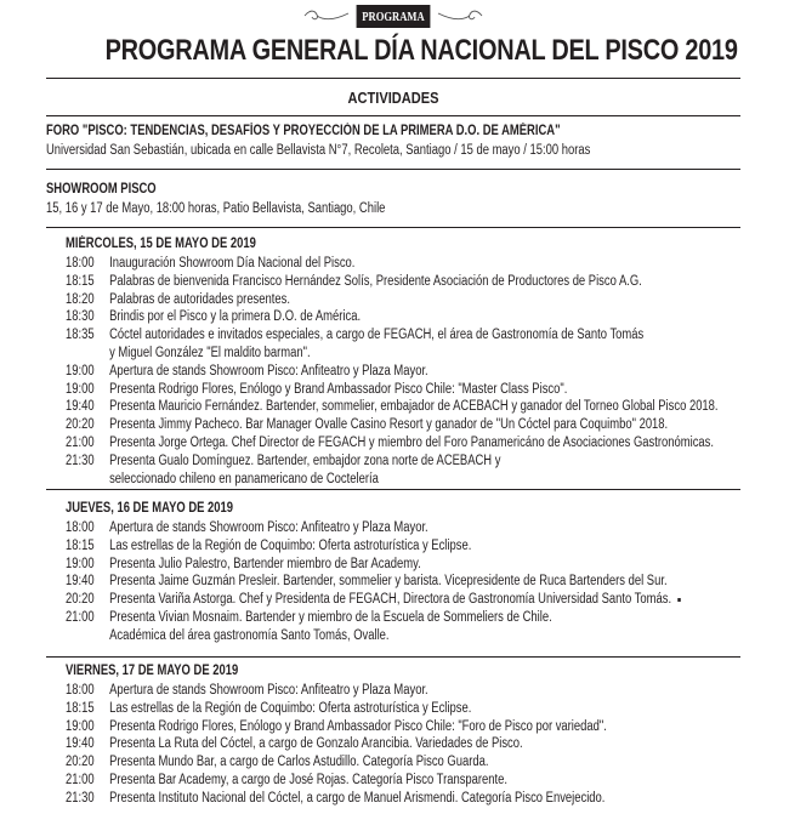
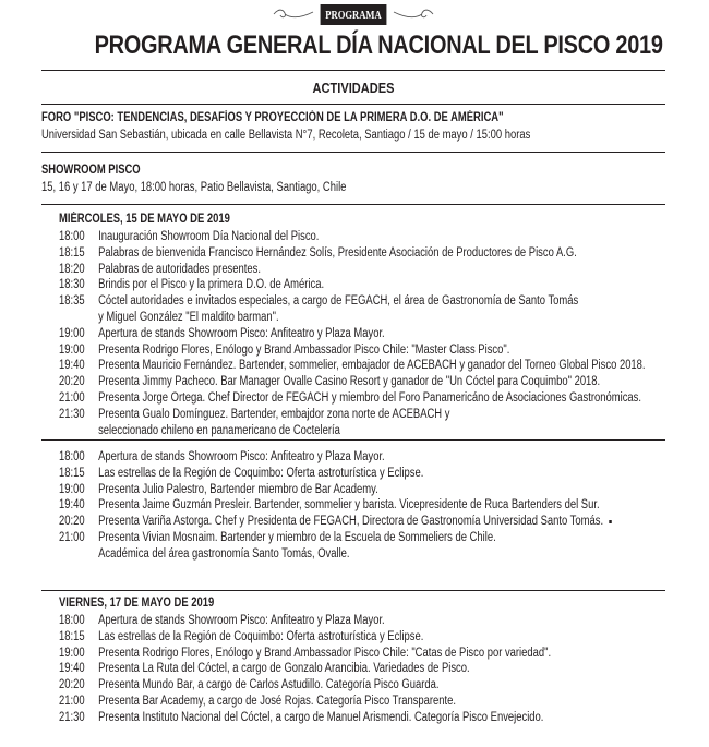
  PROGRAMA
  PROGRAMA GENERAL DÍA NACIONAL DEL PISCO 2019
  ACTIVIDADES
  FORO "PISCO: TENDENCIAS, DESAFÍOS Y PROYECCIÓN DE LA PRIMERA D.O. DE AMÉRICA"
  Universidad San Sebastián, ubicada en calle Bellavista N°7, Recoleta, Santiago / 15 de mayo / 15:00 horas
  SHOWROOM PISCO
  15, 16 y 17 de Mayo, 18:00 horas, Patio Bellavista, Santiago, Chile
  MIÉRCOLES, 15 DE MAYO DE 2019
  18:00
  Inauguración Showroom Día Nacional del Pisco.
  18:15
  Palabras de bienvenida Francisco Hernández Solís, Presidente Asociación de Productores de Pisco A.G.
  18:20
  Palabras de autoridades presentes.
  18:30
  Brindis por el Pisco y la primera D.O. de América.
  18:35
  Cóctel autoridades e invitados especiales, a cargo de FEGACH, el área de Gastronomía de Santo Tomás
  y Miguel González "El maldito barman".
  19:00
  Apertura de stands Showroom Pisco: Anfiteatro y Plaza Mayor.
  19:00
  Presenta Rodrigo Flores, Enólogo y Brand Ambassador Pisco Chile: "Master Class Pisco".
  19:40
  Presenta Mauricio Fernández. Bartender, sommelier, embajador de ACEBACH y ganador del Torneo Global Pisco 2018.
  20:20
  Presenta Jimmy Pacheco. Bar Manager Ovalle Casino Resort y ganador de "Un Cóctel para Coquimbo" 2018.
  21:00
  Presenta Jorge Ortega. Chef Director de FEGACH y miembro del Foro Panamericáno de Asociaciones Gastronómicas.
  21:30
  Presenta Gualo Domínguez. Bartender, embajdor zona norte de ACEBACH y
  seleccionado chileno en panamericano de Coctelería
- JUEVES, 16 DE MAYO DE 2019
  18:00
  Apertura de stands Showroom Pisco: Anfiteatro y Plaza Mayor.
  18:15
  Las estrellas de la Región de Coquimbo: Oferta astroturística y Eclipse.
  19:00
  Presenta Julio Palestro, Bartender miembro de Bar Academy.
  19:40
  Presenta Jaime Guzmán Presleir. Bartender, sommelier y barista. Vicepresidente de Ruca Bartenders del Sur.
  20:20
  Presenta Variña Astorga. Chef y Presidenta de FEGACH, Directora de Gastronomía Universidad Santo Tomás.
  21:00
  Presenta Vivian Mosnaim. Bartender y miembro de la Escuela de Sommeliers de Chile.
  Académica del área gastronomía Santo Tomás, Ovalle.
  VIERNES, 17 DE MAYO DE 2019
  18:00
  Apertura de stands Showroom Pisco: Anfiteatro y Plaza Mayor.
  18:15
  Las estrellas de la Región de Coquimbo: Oferta astroturística y Eclipse.
  19:00
- Presenta Rodrigo Flores, Enólogo y Brand Ambassador Pisco Chile: "Foro de Pisco por variedad".
+ Presenta Rodrigo Flores, Enólogo y Brand Ambassador Pisco Chile: "Catas de Pisco por variedad".
  19:40
  Presenta La Ruta del Cóctel, a cargo de Gonzalo Arancibia. Variedades de Pisco.
  20:20
  Presenta Mundo Bar, a cargo de Carlos Astudillo. Categoría Pisco Guarda.
  21:00
  Presenta Bar Academy, a cargo de José Rojas. Categoría Pisco Transparente.
  21:30
  Presenta Instituto Nacional del Cóctel, a cargo de Manuel Arismendi. Categoría Pisco Envejecido.
